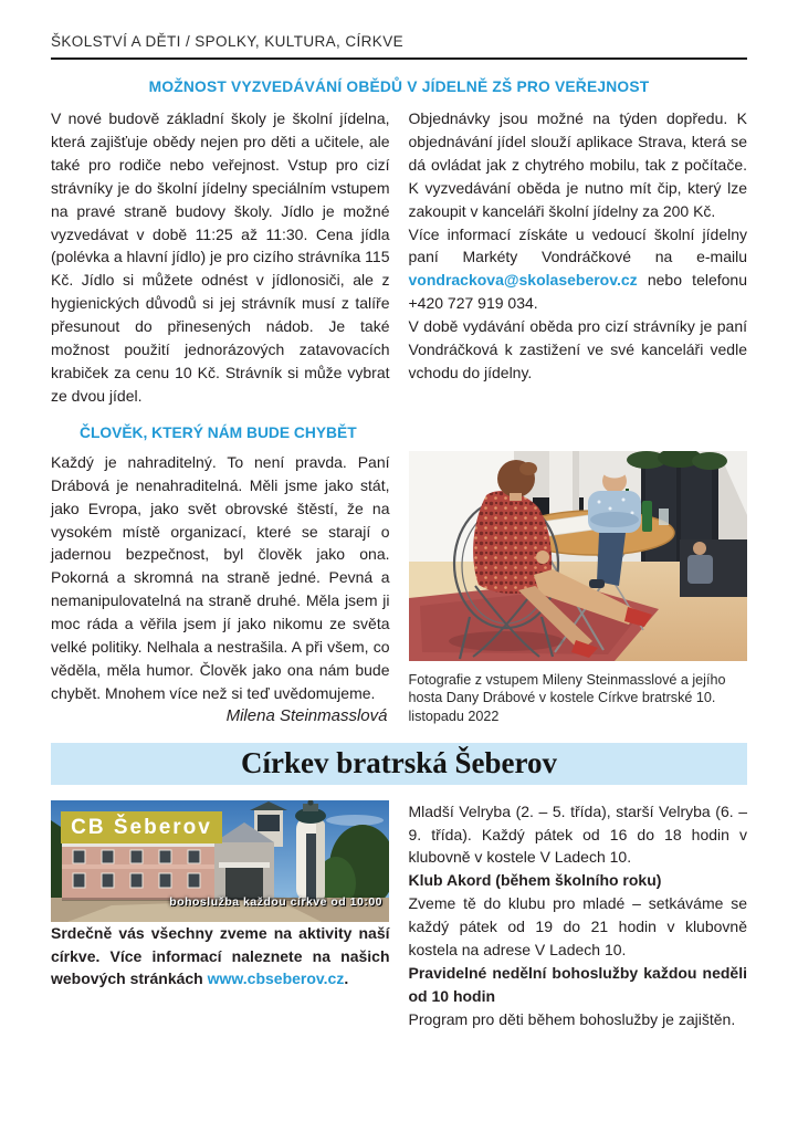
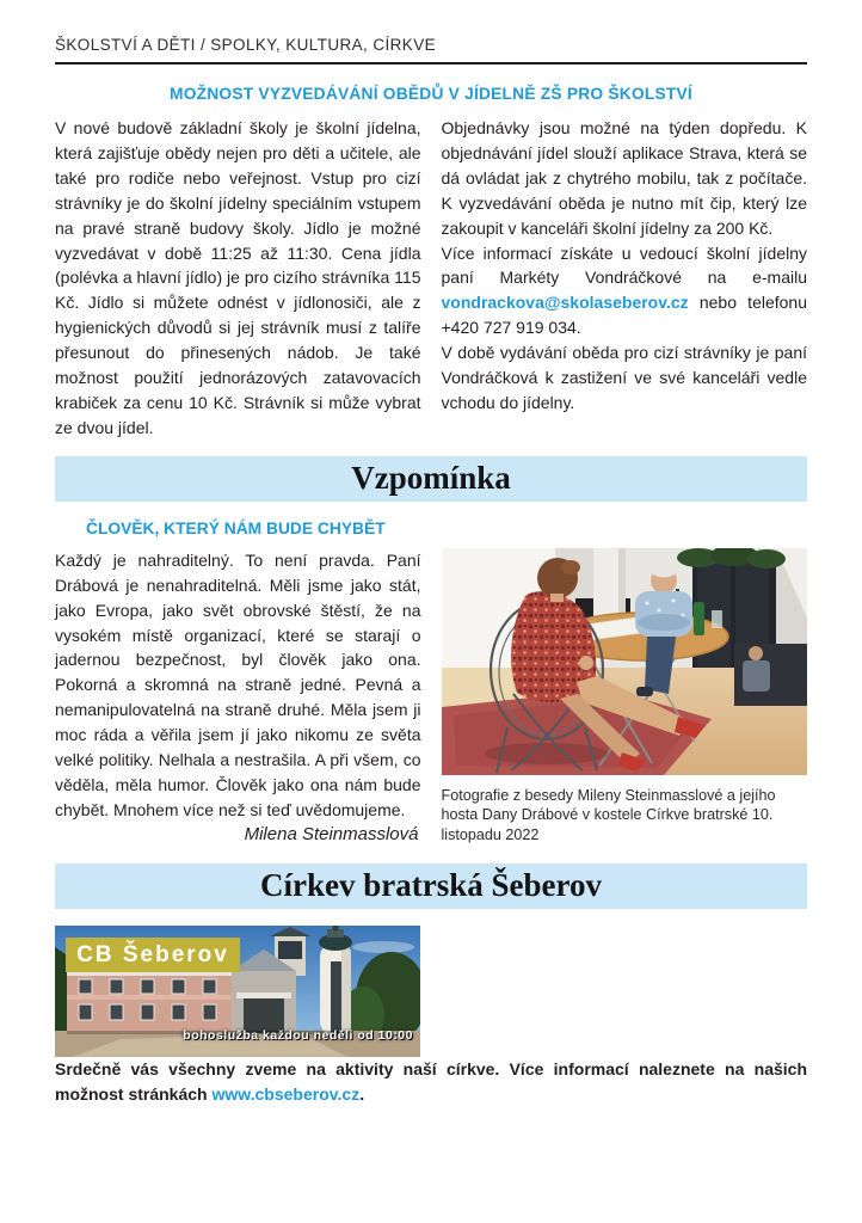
  ŠKOLSTVÍ A DĚTI / SPOLKY, KULTURA, CÍRKVE
- MOŽNOST VYZVEDÁVÁNÍ OBĚDŮ V JÍDELNĚ ZŠ PRO VEŘEJNOST
+ MOŽNOST VYZVEDÁVÁNÍ OBĚDŮ V JÍDELNĚ ZŠ PRO ŠKOLSTVÍ
  V nové budově základní školy je školní jídelna, která zajišťuje obědy nejen pro děti a učitele, ale také pro rodiče nebo veřejnost. Vstup pro cizí strávníky je do školní jídelny speciálním vstupem na pravé straně budovy školy. Jídlo je možné vyzvedávat v době 11:25 až 11:30. Cena jídla (polévka a hlavní jídlo) je pro cizího strávníka 115 Kč. Jídlo si můžete odnést v jídlonosiči, ale z hygienických důvodů si jej strávník musí z talíře přesunout do přinesených nádob. Je také možnost použití jednorázových zatavovacích krabiček za cenu 10 Kč. Strávník si může vybrat ze dvou jídel.
  Objednávky jsou možné na týden dopředu. K objednávání jídel slouží aplikace Strava, která se dá ovládat jak z chytrého mobilu, tak z počítače. K vyzvedávání oběda je nutno mít čip, který lze zakoupit v kanceláři školní jídelny za 200 Kč.
  Více informací získáte u vedoucí školní jídelny paní Markéty Vondráčkové na e-mailu vondrackova@skolaseberov.cz nebo telefonu +420 727 919 034.
  V době vydávání oběda pro cizí strávníky je paní Vondráčková k zastižení ve své kanceláři vedle vchodu do jídelny.
+ Vzpomínka
  ČLOVĚK, KTERÝ NÁM BUDE CHYBĚT
  Každý je nahraditelný. To není pravda. Paní Drábová je nenahraditelná. Měli jsme jako stát, jako Evropa, jako svět obrovské štěstí, že na vysokém místě organizací, které se starají o jadernou bezpečnost, byl člověk jako ona. Pokorná a skromná na straně jedné. Pevná a nemanipulovatelná na straně druhé. Měla jsem ji moc ráda a věřila jsem jí jako nikomu ze světa velké politiky. Nelhala a nestrašila. A při všem, co věděla, měla humor. Člověk jako ona nám bude chybět. Mnohem více než si teď uvědomujeme.
  Milena Steinmasslová
- Fotografie z vstupem Mileny Steinmasslové a jejího hosta Dany Drábové v kostele Církve bratrské 10. listopadu 2022
+ Fotografie z besedy Mileny Steinmasslové a jejího hosta Dany Drábové v kostele Církve bratrské 10. listopadu 2022
  Církev bratrská Šeberov
  CB Šeberov
- bohoslužba každou církve od 10:00
+ bohoslužba každou neděli od 10:00
- Srdečně vás všechny zveme na aktivity naší církve. Více informací naleznete na našich webových stránkách www.cbseberov.cz.
+ Srdečně vás všechny zveme na aktivity naší církve. Více informací naleznete na našich možnost stránkách www.cbseberov.cz.
- Mladší Velryba (2. – 5. třída), starší Velryba (6. – 9. třída). Každý pátek od 16 do 18 hodin v klubovně v kostele V Ladech 10.
- Klub Akord (během školního roku)
- Zveme tě do klubu pro mladé – setkáváme se každý pátek od 19 do 21 hodin v klubovně kostela na adrese V Ladech 10.
- Pravidelné nedělní bohoslužby každou neděli od 10 hodin
- Program pro děti během bohoslužby je zajištěn.
